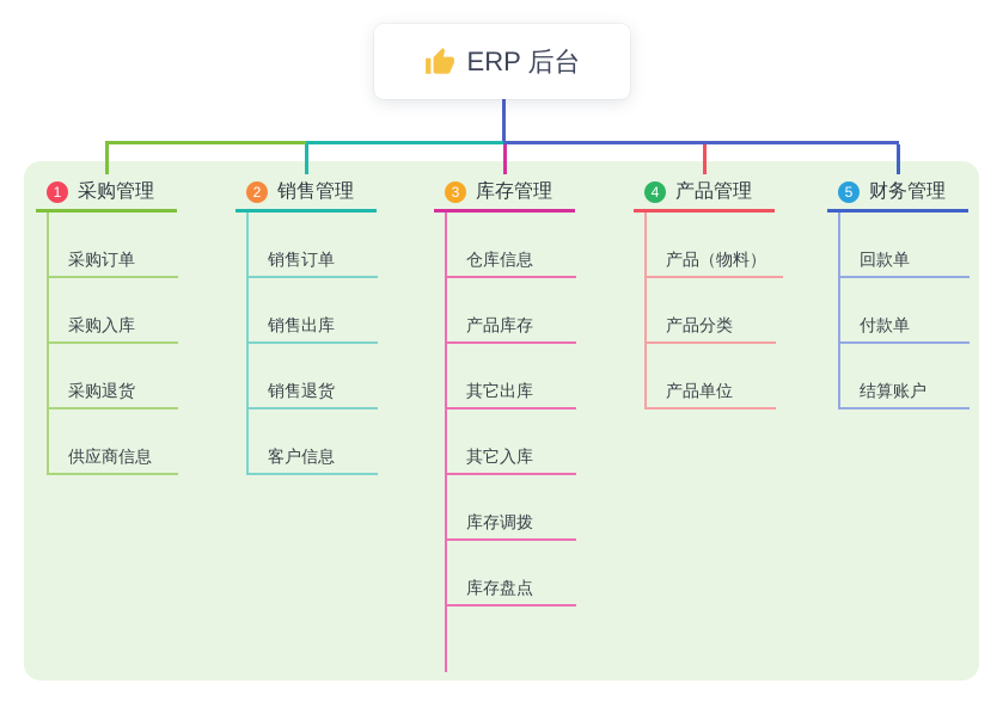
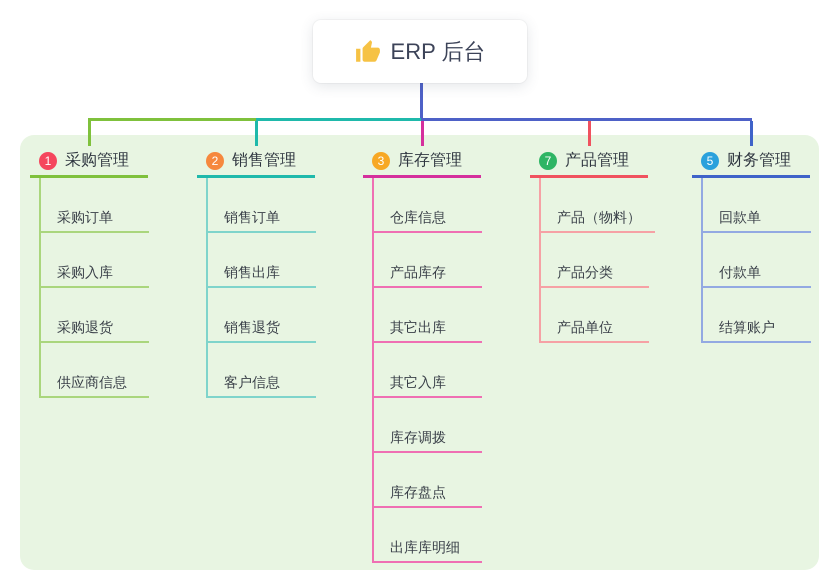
  ERP 后台
  1
  采购管理
  采购订单
  采购入库
  采购退货
  供应商信息
  2
  销售管理
  销售订单
  销售出库
  销售退货
  客户信息
  3
  库存管理
  仓库信息
  产品库存
  其它出库
  其它入库
  库存调拨
  库存盘点
+ 出库库明细
- 4
+ 7
  产品管理
  产品（物料）
  产品分类
  产品单位
  5
  财务管理
  回款单
  付款单
  结算账户
